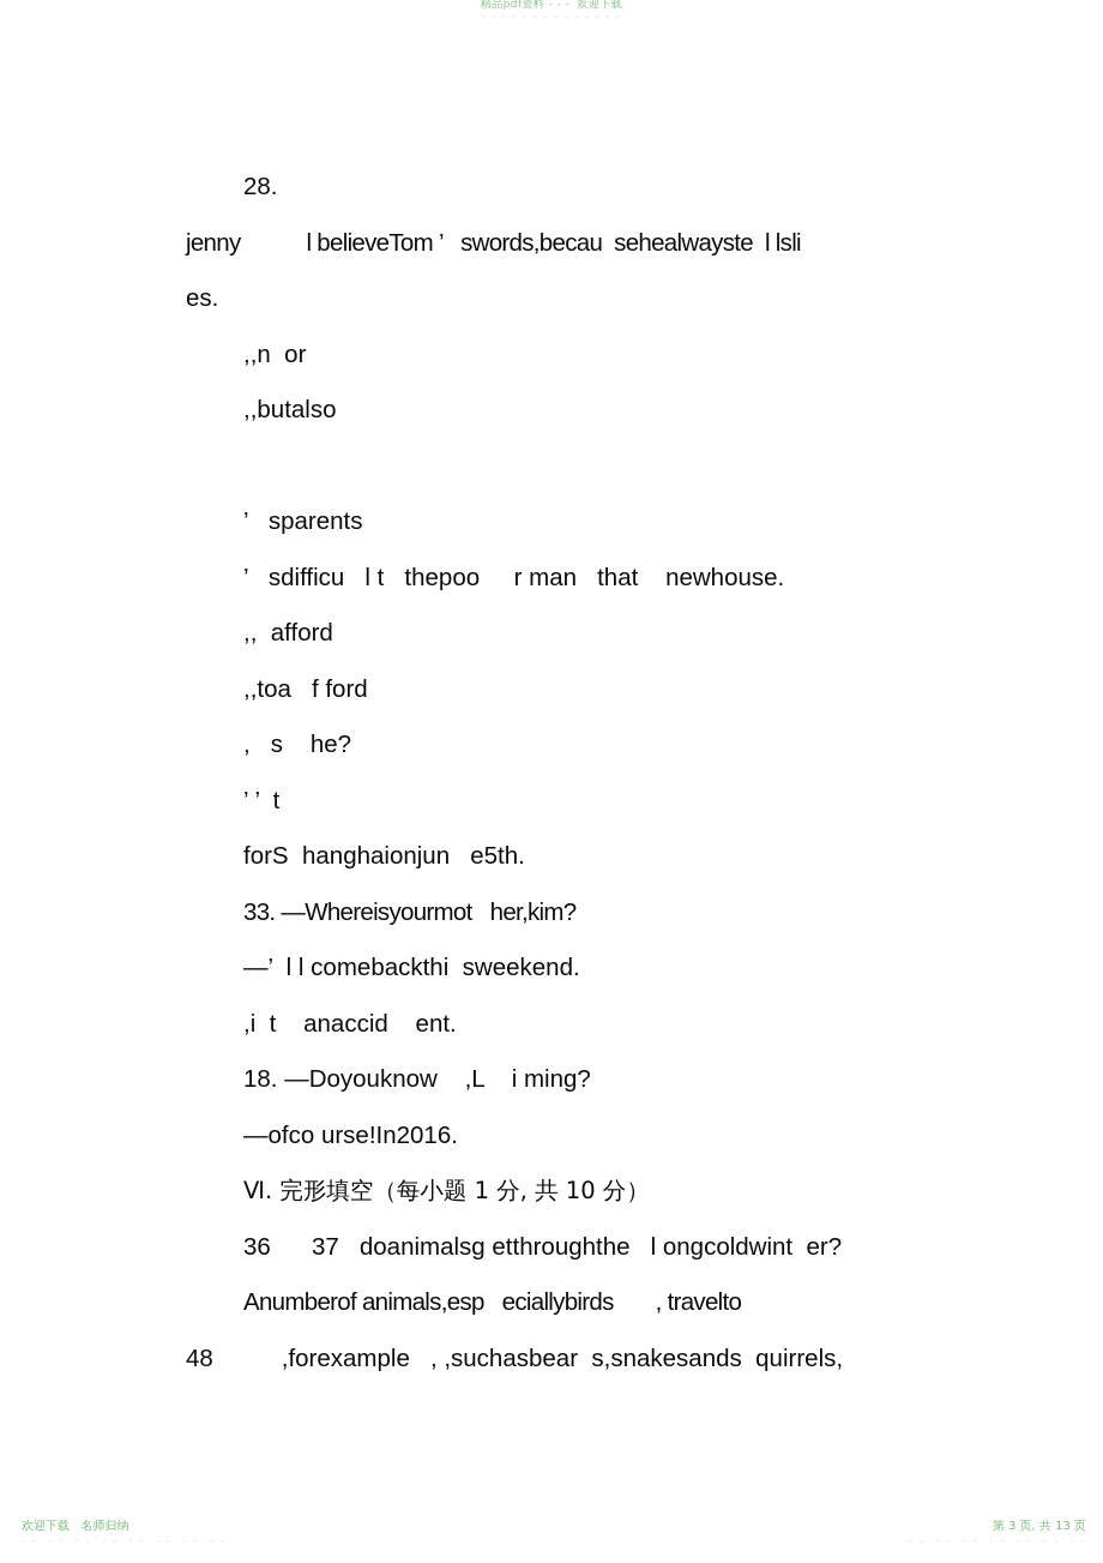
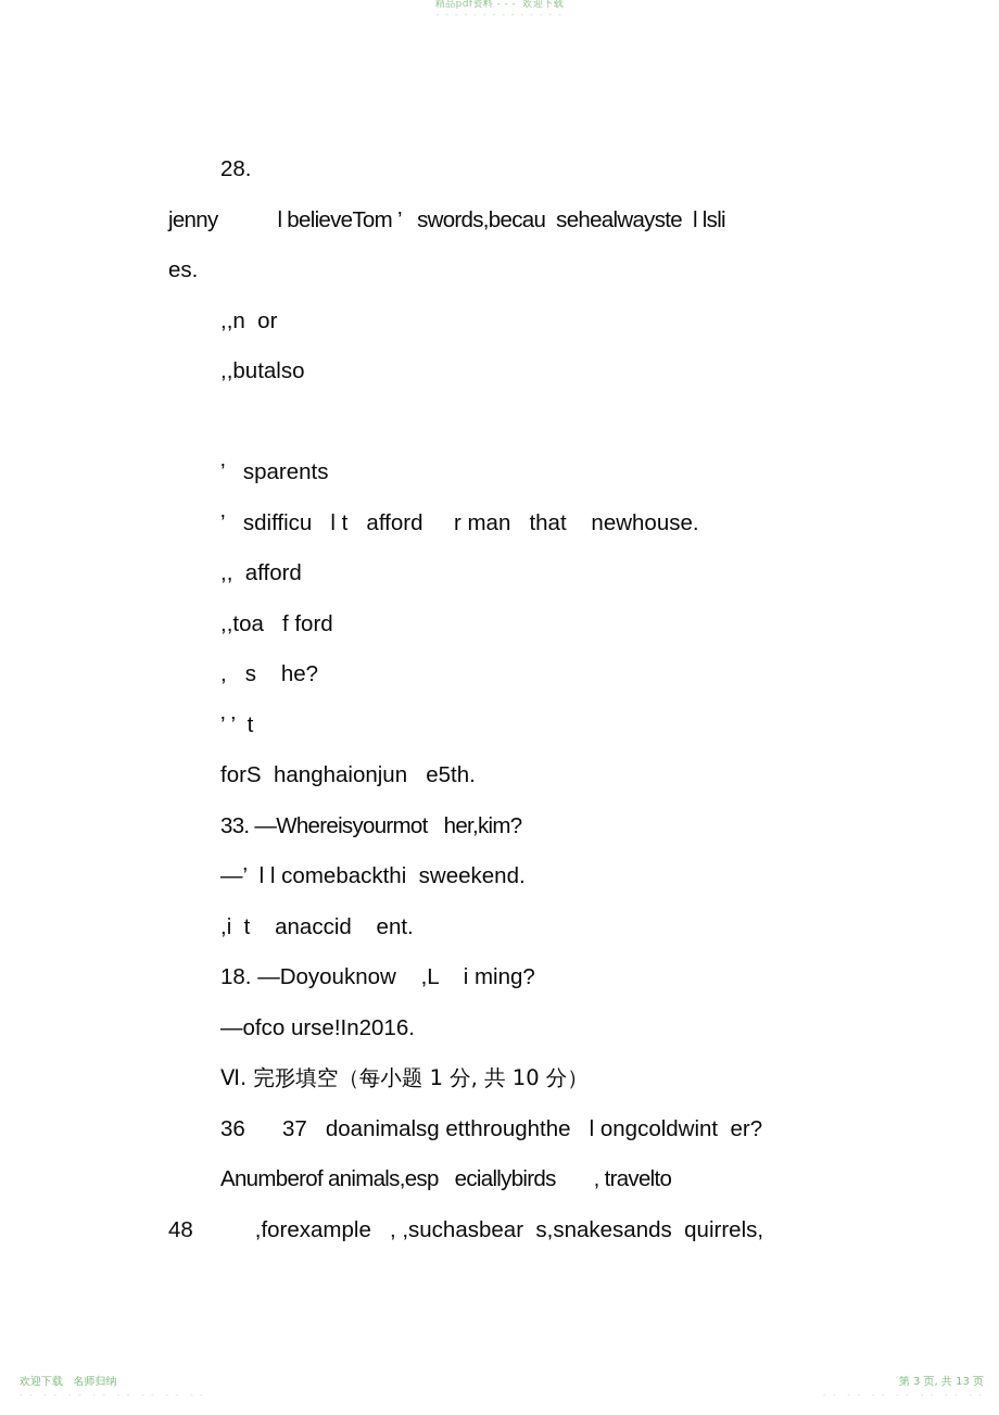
  精品pdf资料 - - - 欢迎下载
  - - - - - - - - - - - - - -
  28.
  jenny l believeTom ’ swords,becau sehealwayste l lsli
  es.
  ,,n or
  ,,butalso
  ’ sparents
- ’ sdifficu l t thepoo r man that newhouse.
+ ’ sdifficu l t afford r man that newhouse.
  ,, afford
  ,,toa f ford
  , s he?
  ’ ’ t
  forS hanghaionjun e5th.
  33. —Whereisyourmot her,kim?
  —’ l l comebackthi sweekend.
  ,i t anaccid ent.
  18. —Doyouknow ,L i ming?
  —ofco urse!In2016.
  Ⅵ. 完形填空（每小题 1 分, 共 10 分）
  36 37 doanimalsg etthroughthe l ongcoldwint er?
  Anumberof animals,esp eciallybirds , travelto
  48 ,forexample , ,suchasbear s,snakesands quirrels,
  欢迎下载 名师归纳
  - - - - - - - - - - - - - - - -
  第 3 页, 共 13 页
  - - - - - - - - - - - - - -
